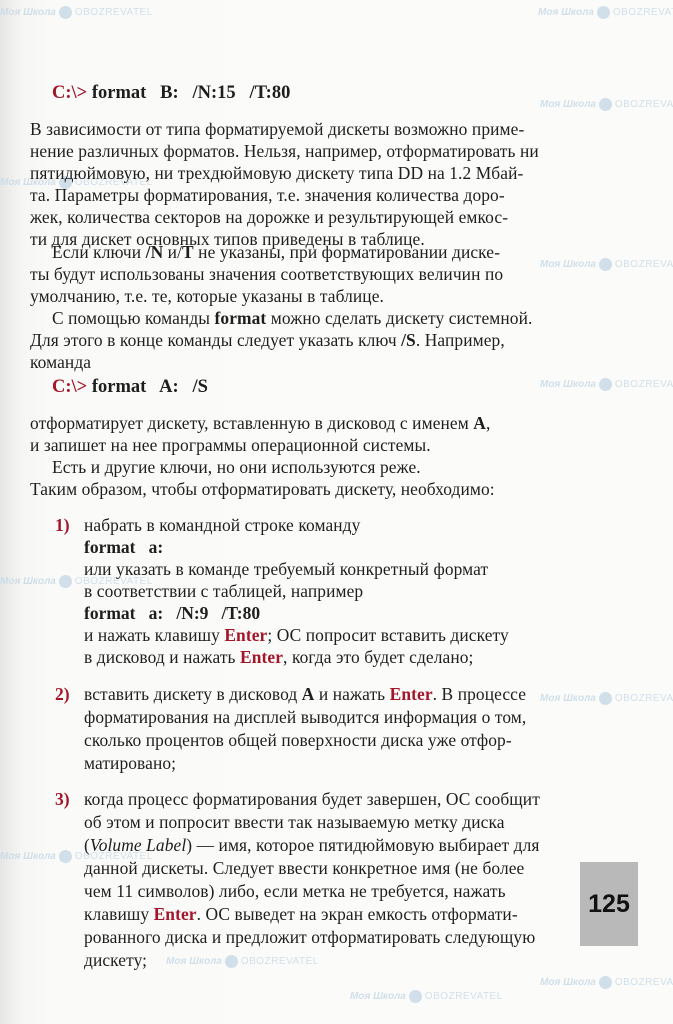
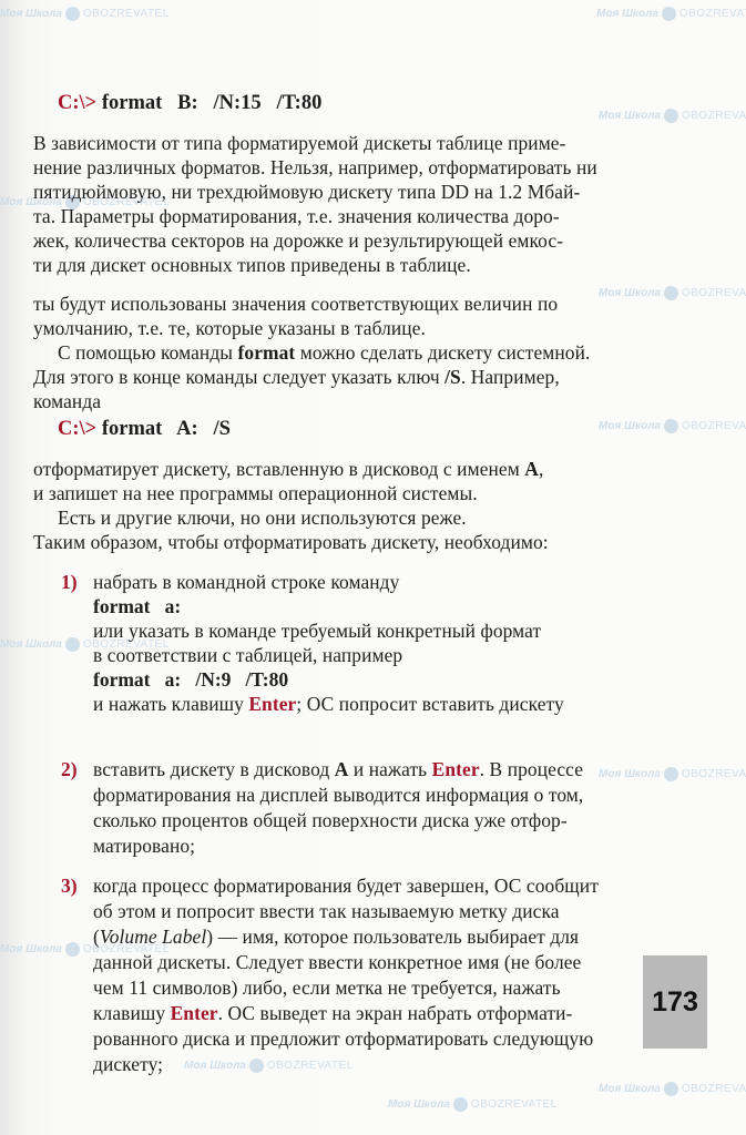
  Моя Школа OBOZREVATEL
  Моя Школа OBOZREVA
  Моя Школа OBOZREVA
  Моя Школа OBOZREVATEL
  Моя Школа OBOZREVA
  Моя Школа OBOZREVA
  Моя Школа OBOZREVATEL
  Моя Школа OBOZREVA
  Моя Школа OBOZREVATEL
  Моя Школа OBOZREVATEL
  Моя Школа OBOZREVATEL
  Моя Школа OBOZREVA
  C:\> format B: /N:15 /T:80
- В зависимости от типа форматируемой дискеты возможно приме-
+ В зависимости от типа форматируемой дискеты таблице приме-
  нение различных форматов. Нельзя, например, отформатировать ни
  пятидюймовую, ни трехдюймовую дискету типа DD на 1.2 Мбай-
  та. Параметры форматирования, т.е. значения количества доро-
  жек, количества секторов на дорожке и результирующей емкос-
  ти для дискет основных типов приведены в таблице.
- Если ключи /N и/T не указаны, при форматировании диске-
  ты будут использованы значения соответствующих величин по
  умолчанию, т.е. те, которые указаны в таблице.
  С помощью команды format можно сделать дискету системной.
  Для этого в конце команды следует указать ключ /S. Например,
  команда
  C:\> format A: /S
  отформатирует дискету, вставленную в дисковод с именем A,
  и запишет на нее программы операционной системы.
  Есть и другие ключи, но они используются реже.
  Таким образом, чтобы отформатировать дискету, необходимо:
  1)
  набрать в командной строке команду
  format a:
  или указать в команде требуемый конкретный формат
  в соответствии с таблицей, например
  format a: /N:9 /T:80
  и нажать клавишу Enter; ОС попросит вставить дискету
- в дисковод и нажать Enter, когда это будет сделано;
  2)
  вставить дискету в дисковод A и нажать Enter. В процессе
  форматирования на дисплей выводится информация о том,
  сколько процентов общей поверхности диска уже отфор-
  матировано;
  3)
  когда процесс форматирования будет завершен, ОС сообщит
  об этом и попросит ввести так называемую метку диска
- (Volume Label) — имя, которое пятидюймовую выбирает для
+ (Volume Label) — имя, которое пользователь выбирает для
  данной дискеты. Следует ввести конкретное имя (не более
  чем 11 символов) либо, если метка не требуется, нажать
- клавишу Enter. ОС выведет на экран емкость отформати-
+ клавишу Enter. ОС выведет на экран набрать отформати-
  рованного диска и предложит отформатировать следующую
  дискету;
- 125
+ 173
